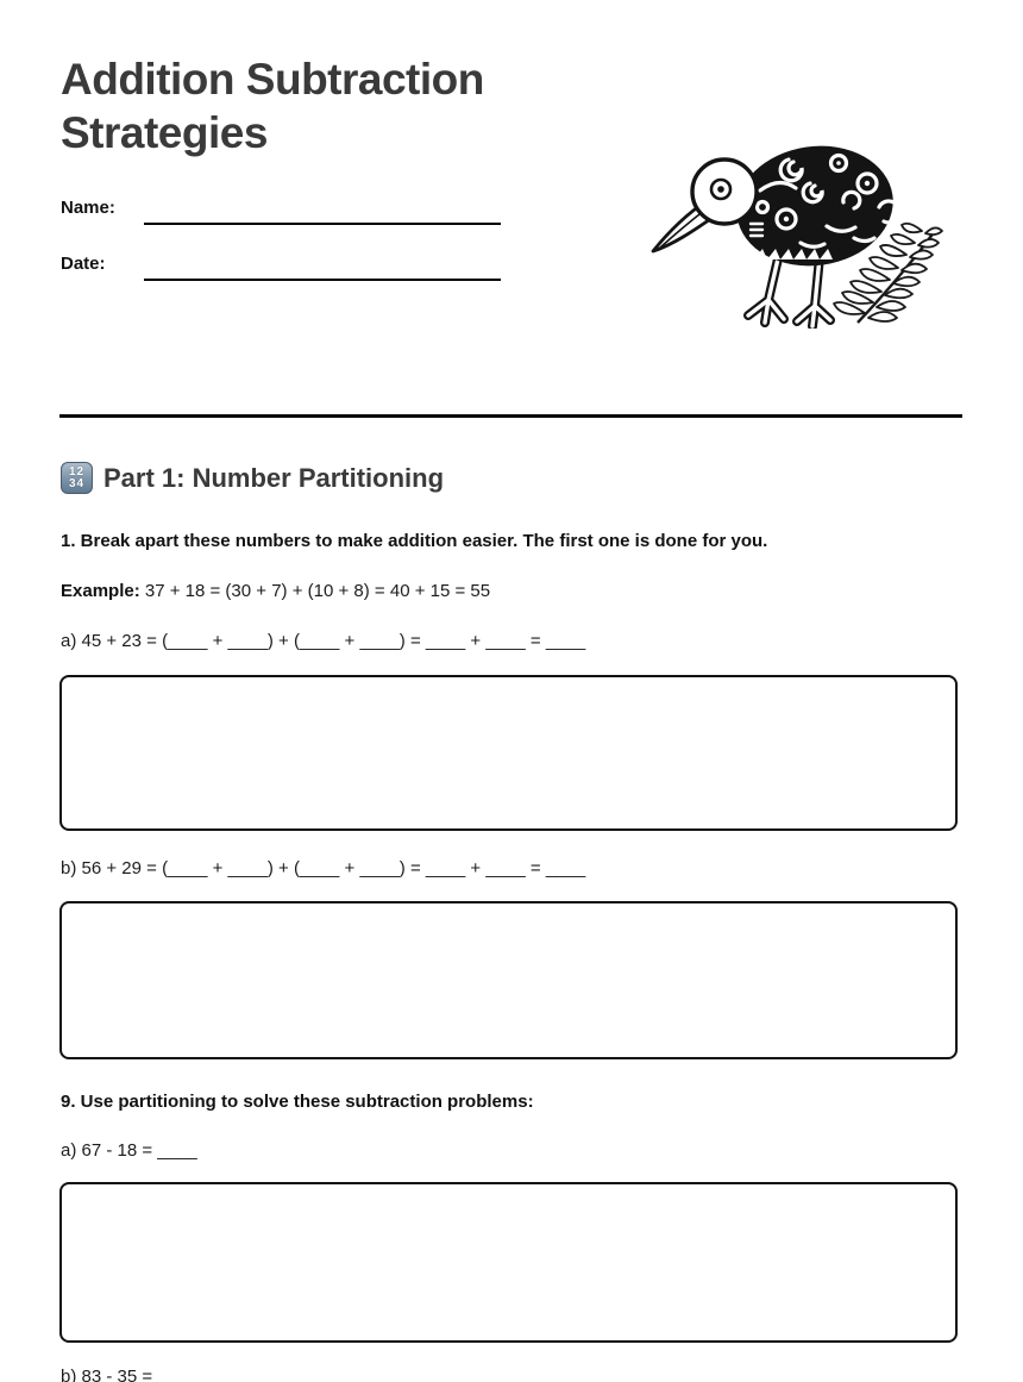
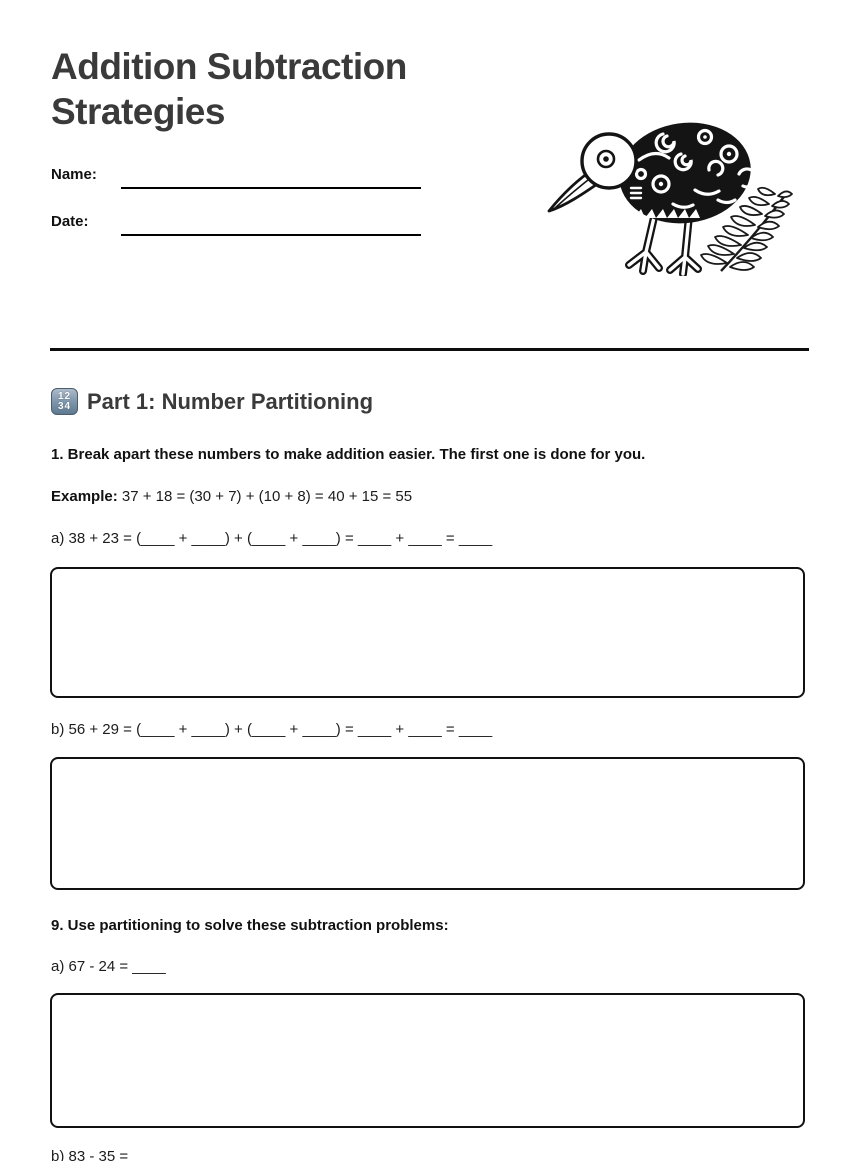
  Addition Subtraction Strategies
  Name:
  Date:
  12
  34
  Part 1: Number Partitioning
  1. Break apart these numbers to make addition easier. The first one is done for you.
  Example: 37 + 18 = (30 + 7) + (10 + 8) = 40 + 15 = 55
- a) 45 + 23 = (____ + ____) + (____ + ____) = ____ + ____ = ____
+ a) 38 + 23 = (____ + ____) + (____ + ____) = ____ + ____ = ____
  b) 56 + 29 = (____ + ____) + (____ + ____) = ____ + ____ = ____
  9. Use partitioning to solve these subtraction problems:
- a) 67 - 18 = ____
+ a) 67 - 24 = ____
  b) 83 - 35 =
